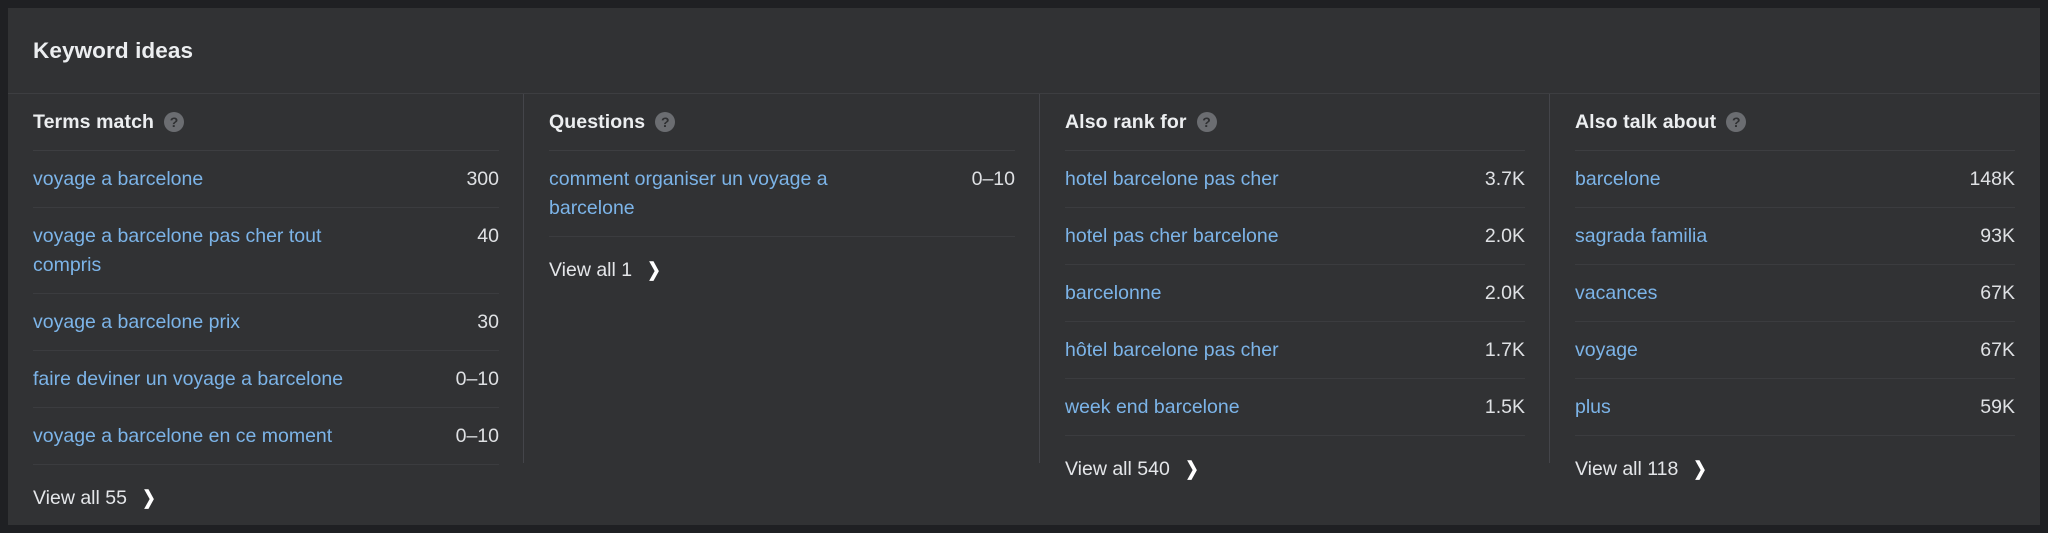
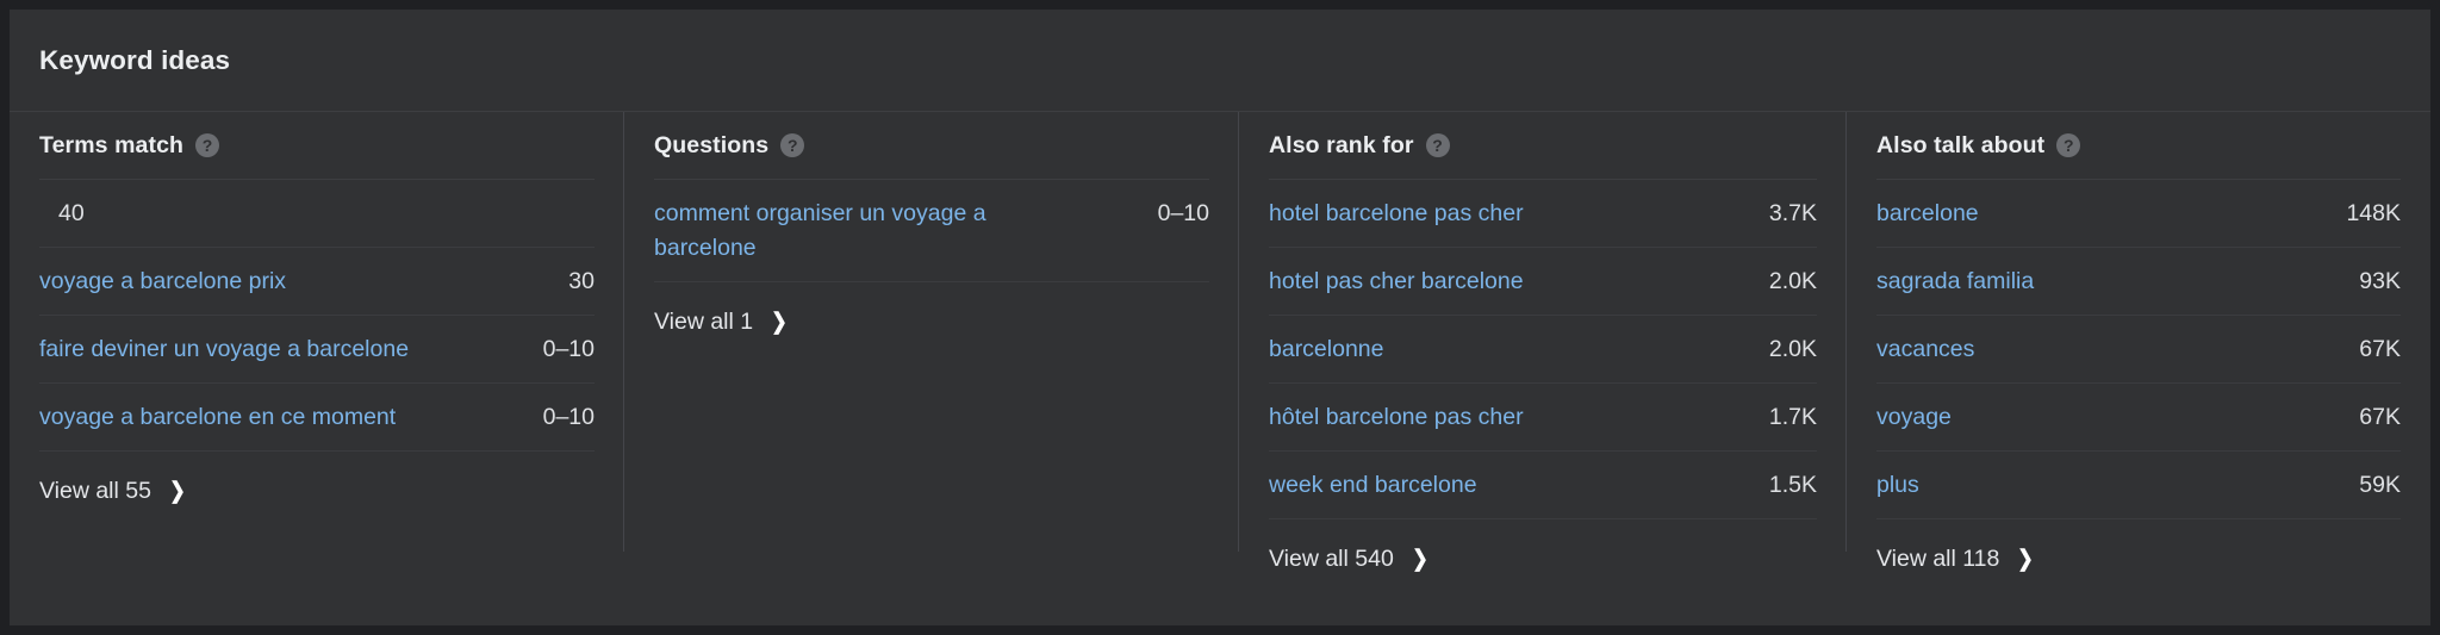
  Keyword ideas
  Terms match
  ?
- voyage a barcelone
- 300
- voyage a barcelone pas cher tout compris
  40
  voyage a barcelone prix
  30
  faire deviner un voyage a barcelone
  0–10
  voyage a barcelone en ce moment
  0–10
  View all 55
  ❯
  Questions
  ?
  comment organiser un voyage a barcelone
  0–10
  View all 1
  ❯
  Also rank for
  ?
  hotel barcelone pas cher
  3.7K
  hotel pas cher barcelone
  2.0K
  barcelonne
  2.0K
  hôtel barcelone pas cher
  1.7K
  week end barcelone
  1.5K
  View all 540
  ❯
  Also talk about
  ?
  barcelone
  148K
  sagrada familia
  93K
  vacances
  67K
  voyage
  67K
  plus
  59K
  View all 118
  ❯
